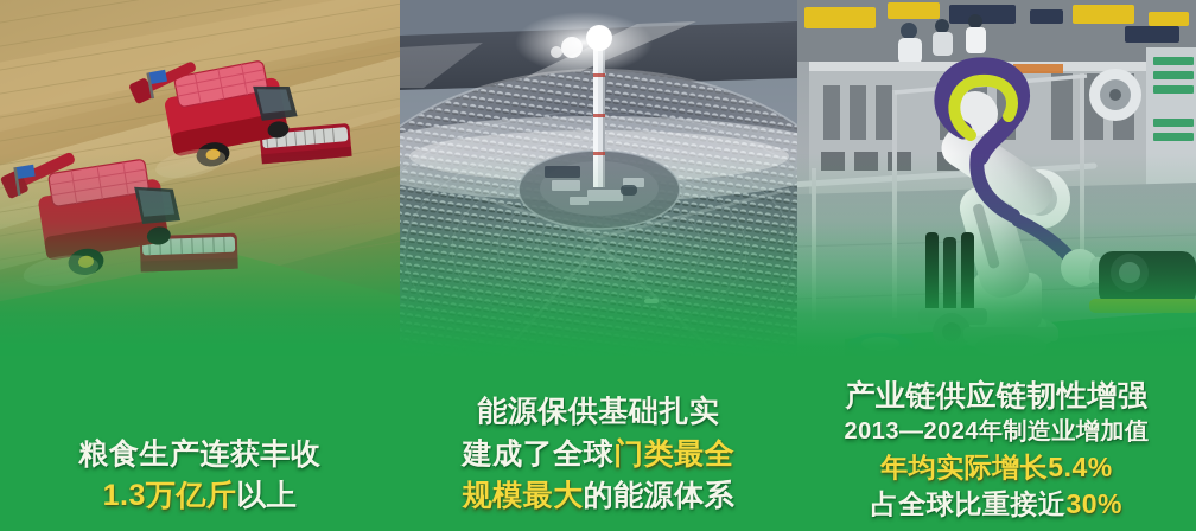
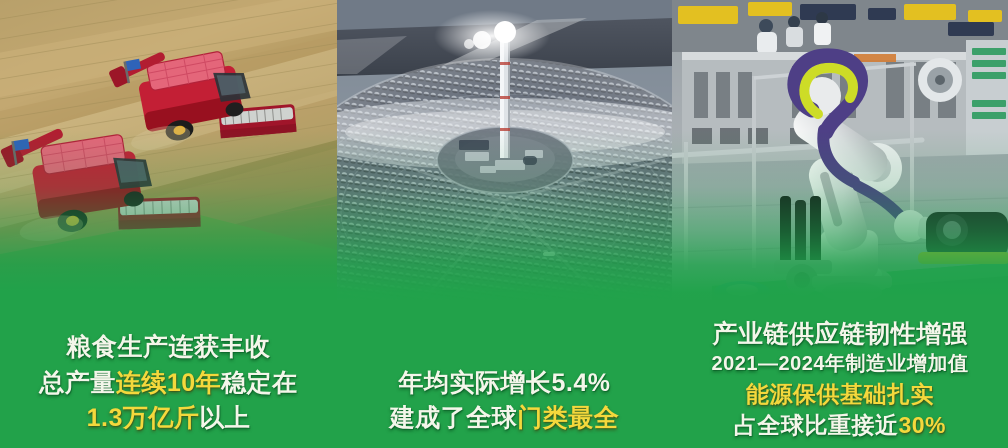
  粮食生产连获丰收
+ 总产量连续10年稳定在
  1.3万亿斤以上
- 能源保供基础扎实
+ 年均实际增长5.4%
  建成了全球门类最全
- 规模最大的能源体系
  产业链供应链韧性增强
- 2013—2024年制造业增加值
+ 2021—2024年制造业增加值
- 年均实际增长5.4%
+ 能源保供基础扎实
  占全球比重接近30%
